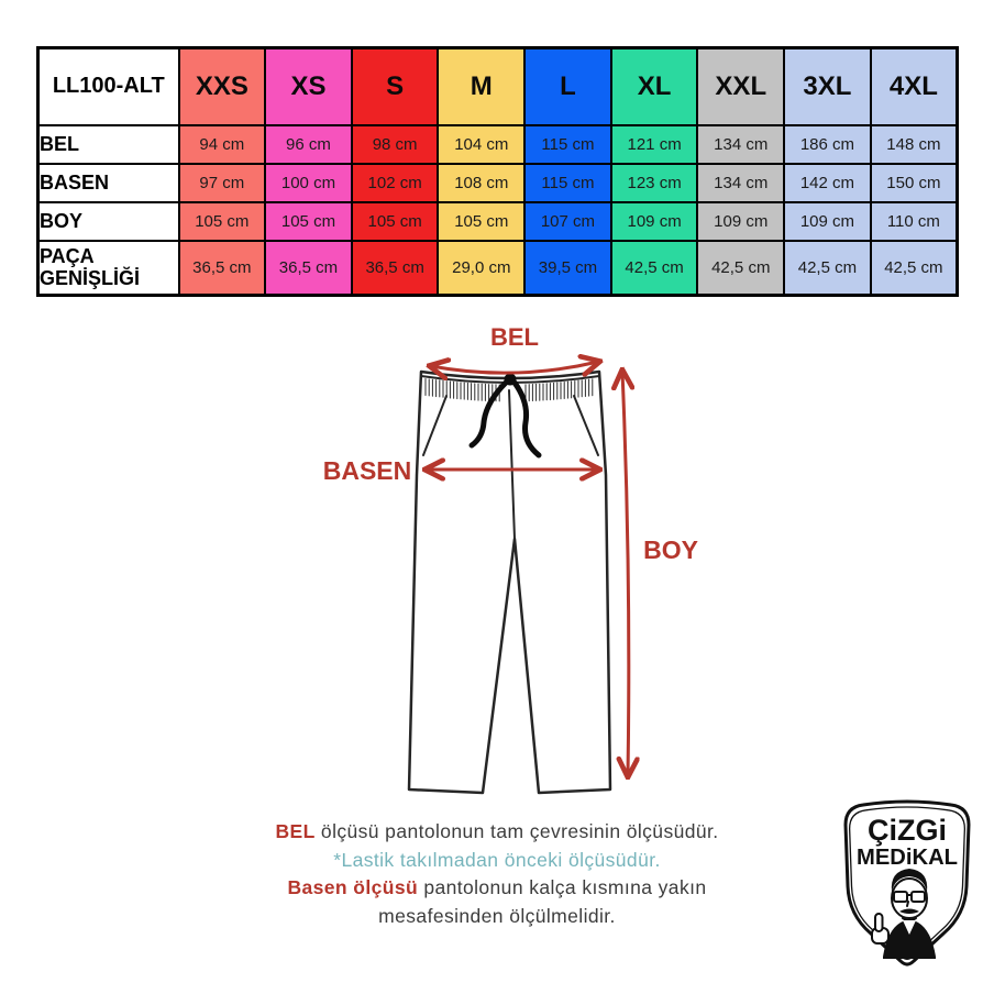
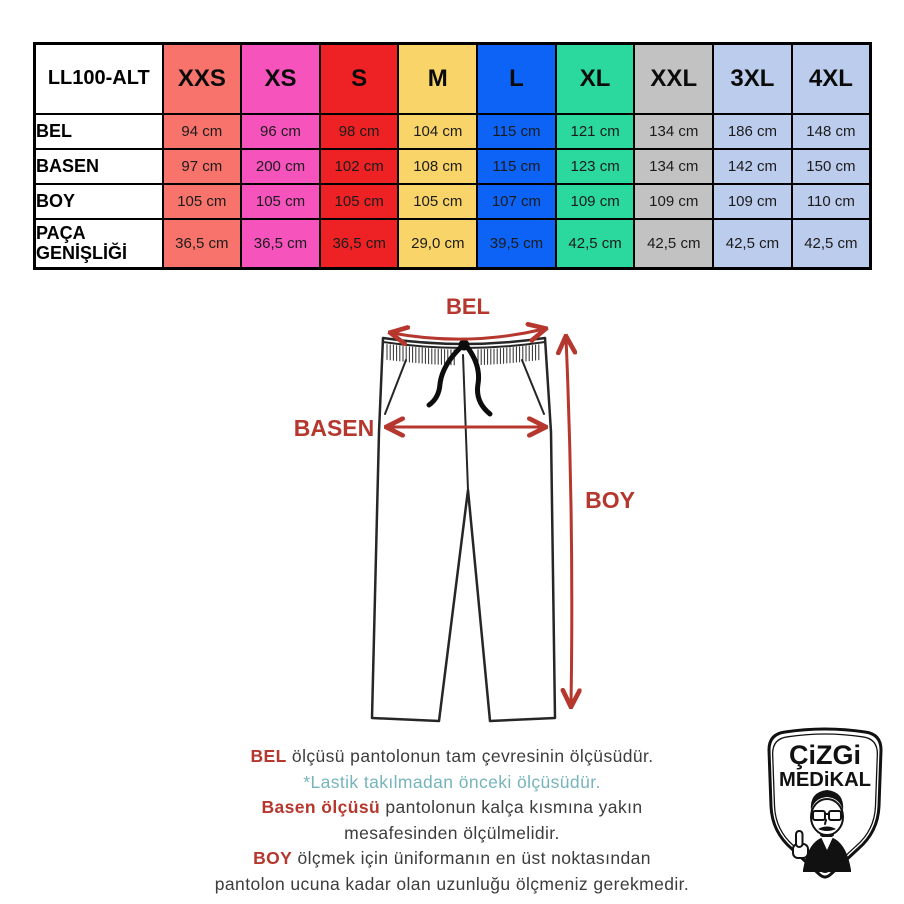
  LL100-ALT	XXS	XS	S	M	L	XL	XXL	3XL	4XL
  BEL	94 cm	96 cm	98 cm	104 cm	115 cm	121 cm	134 cm	186 cm	148 cm
- BASEN	97 cm	100 cm	102 cm	108 cm	115 cm	123 cm	134 cm	142 cm	150 cm
+ BASEN	97 cm	200 cm	102 cm	108 cm	115 cm	123 cm	134 cm	142 cm	150 cm
  BOY	105 cm	105 cm	105 cm	105 cm	107 cm	109 cm	109 cm	109 cm	110 cm
  PAÇA GENİŞLİĞİ	36,5 cm	36,5 cm	36,5 cm	29,0 cm	39,5 cm	42,5 cm	42,5 cm	42,5 cm	42,5 cm
  BEL
  BASEN
  BOY
  BEL ölçüsü pantolonun tam çevresinin ölçüsüdür.
  *Lastik takılmadan önceki ölçüsüdür.
  Basen ölçüsü pantolonun kalça kısmına yakın
  mesafesinden ölçülmelidir.
+ BOY ölçmek için üniformanın en üst noktasından
+ pantolon ucuna kadar olan uzunluğu ölçmeniz gerekmedir.
  ÇiZGi
  MEDiKAL
